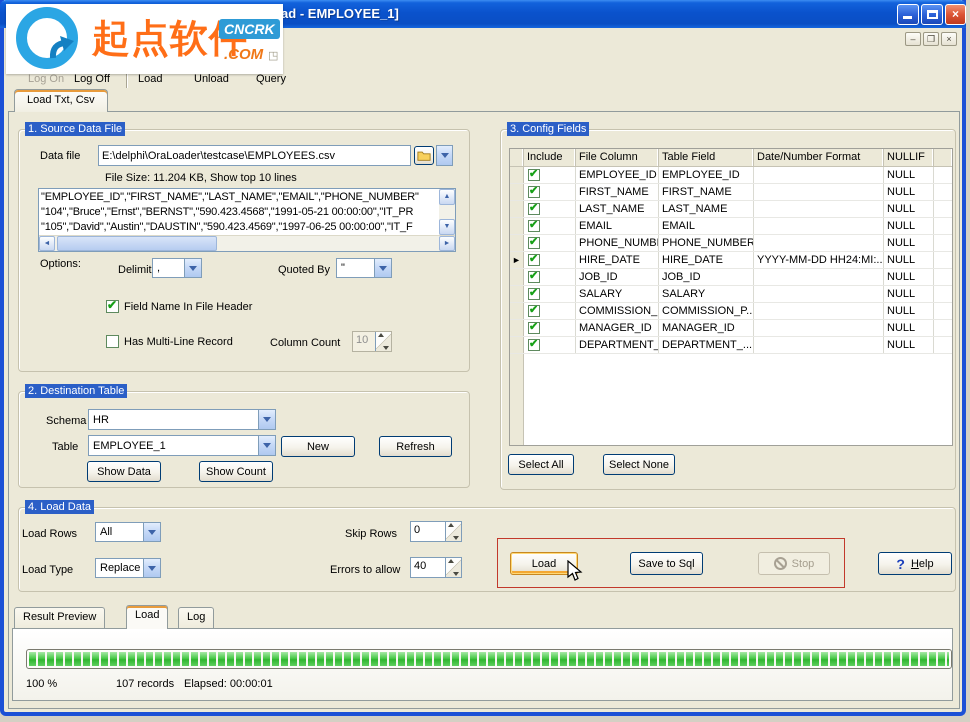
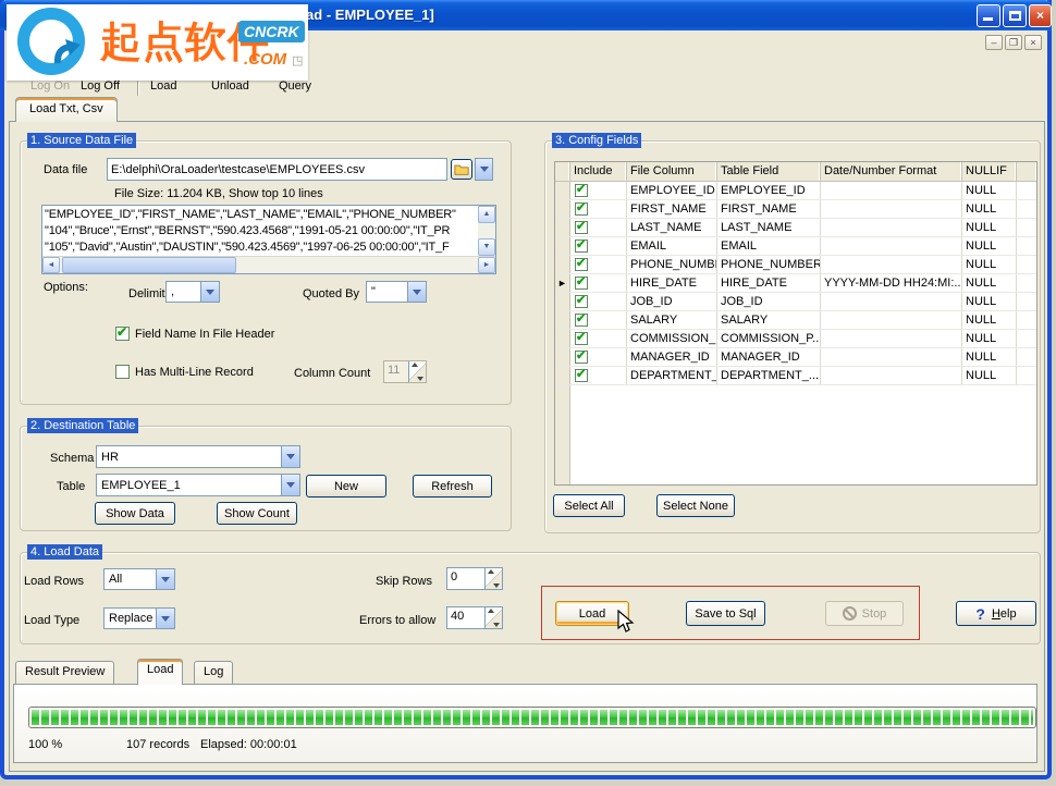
  ×
  –
  ❐
  ×
  起点软件
  CNCRK
  .COM
  ◳
  Log On
  Log Off
  Load
  Unload
  Query
  Load Txt, Csv
  1. Source Data File
  Data file
  E:\delphi\OraLoader\testcase\EMPLOYEES.csv
  File Size: 11.204 KB, Show top 10 lines
  "EMPLOYEE_ID","FIRST_NAME","LAST_NAME","EMAIL","PHONE_NUMBER"
  "104","Bruce","Ernst","BERNST","590.423.4568","1991-05-21 00:00:00","IT_PR
  "105","David","Austin","DAUSTIN","590.423.4569","1997-06-25 00:00:00","IT_F
  Options:
  Delimit
  ,
  Quoted By
  "
  ✔
  Field Name In File Header
  Has Multi-Line Record
  Column Count
- 10
+ 11
  2. Destination Table
  Schema
  HR
  Table
  EMPLOYEE_1
  New
  Refresh
  Show Data
  Show Count
  3. Config Fields
  Include
  File Column
  Table Field
  Date/Number Format
  NULLIF
  ✔
  EMPLOYEE_ID
  EMPLOYEE_ID
  NULL
  ✔
  FIRST_NAME
  FIRST_NAME
  NULL
  ✔
  LAST_NAME
  LAST_NAME
  NULL
  ✔
  EMAIL
  EMAIL
  NULL
  ✔
  PHONE_NUMB
  PHONE_NUMBER
  NULL
  ►
  ✔
  HIRE_DATE
  HIRE_DATE
  YYYY-MM-DD HH24:MI:..
  NULL
  ✔
  JOB_ID
  JOB_ID
  NULL
  ✔
  SALARY
  SALARY
  NULL
  ✔
  COMMISSION_
  COMMISSION_P...
  NULL
  ✔
  MANAGER_ID
  MANAGER_ID
  NULL
  ✔
  DEPARTMENT_
  DEPARTMENT_...
  NULL
  Select All
  Select None
  4. Load Data
  Load Rows
  All
  Load Type
  Replace
  Skip Rows
  0
  Errors to allow
  40
  Load
  Save to Sql
  Stop
  ?
  Help
  Result Preview
  Load
  Log
  100 %
  107 records
  Elapsed: 00:00:01
